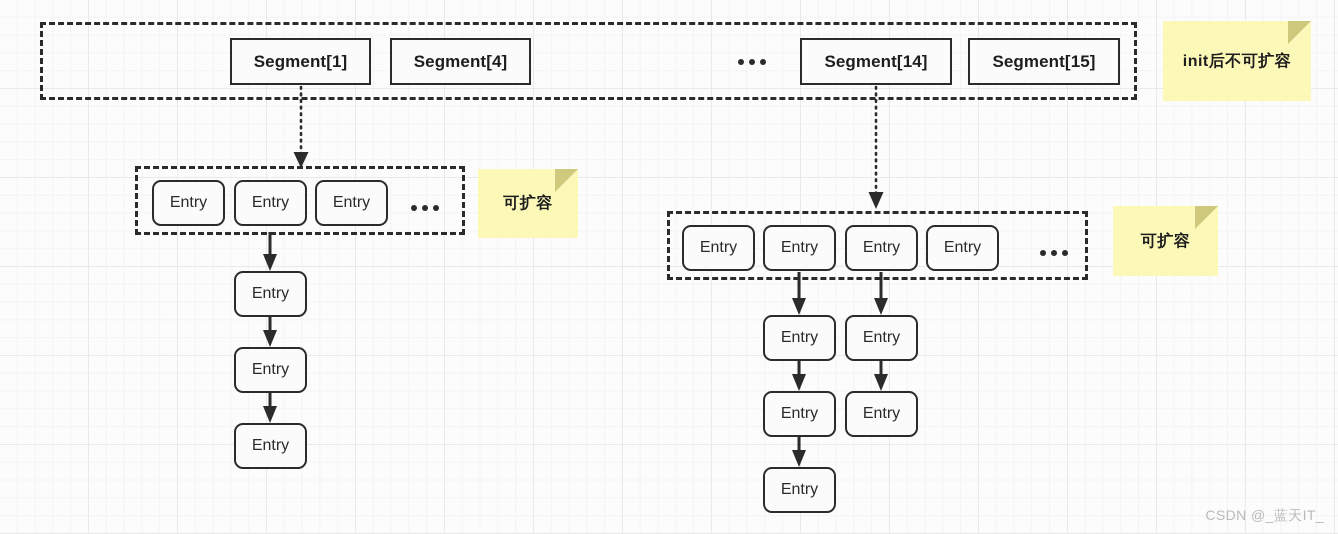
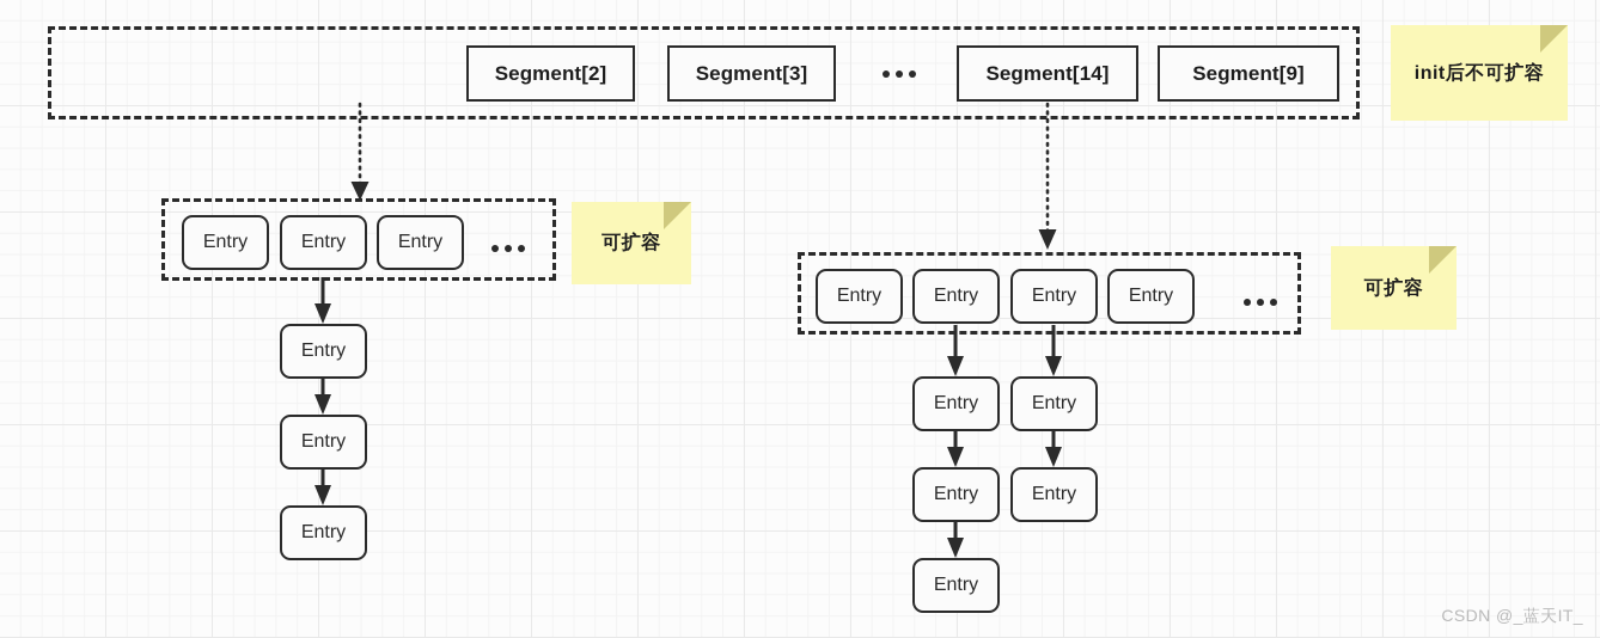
- Segment[1]
- Segment[4]
+ Segment[2]
+ Segment[3]
  Segment[14]
- Segment[15]
+ Segment[9]
  init后不可扩容
  Entry
  Entry
  Entry
  可扩容
  Entry
  Entry
  Entry
  Entry
  Entry
  Entry
  Entry
  可扩容
  Entry
  Entry
  Entry
  Entry
  Entry
  CSDN @_蓝天IT_
